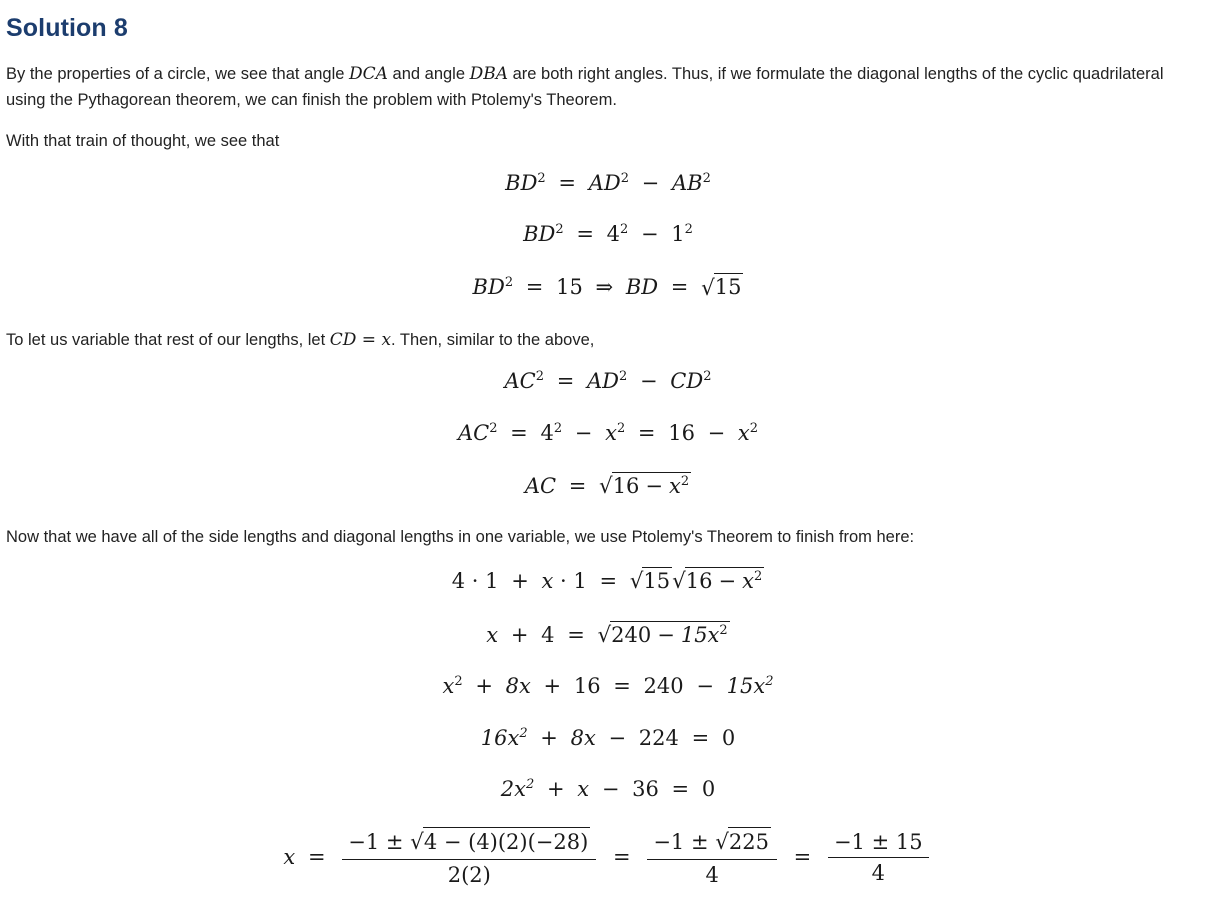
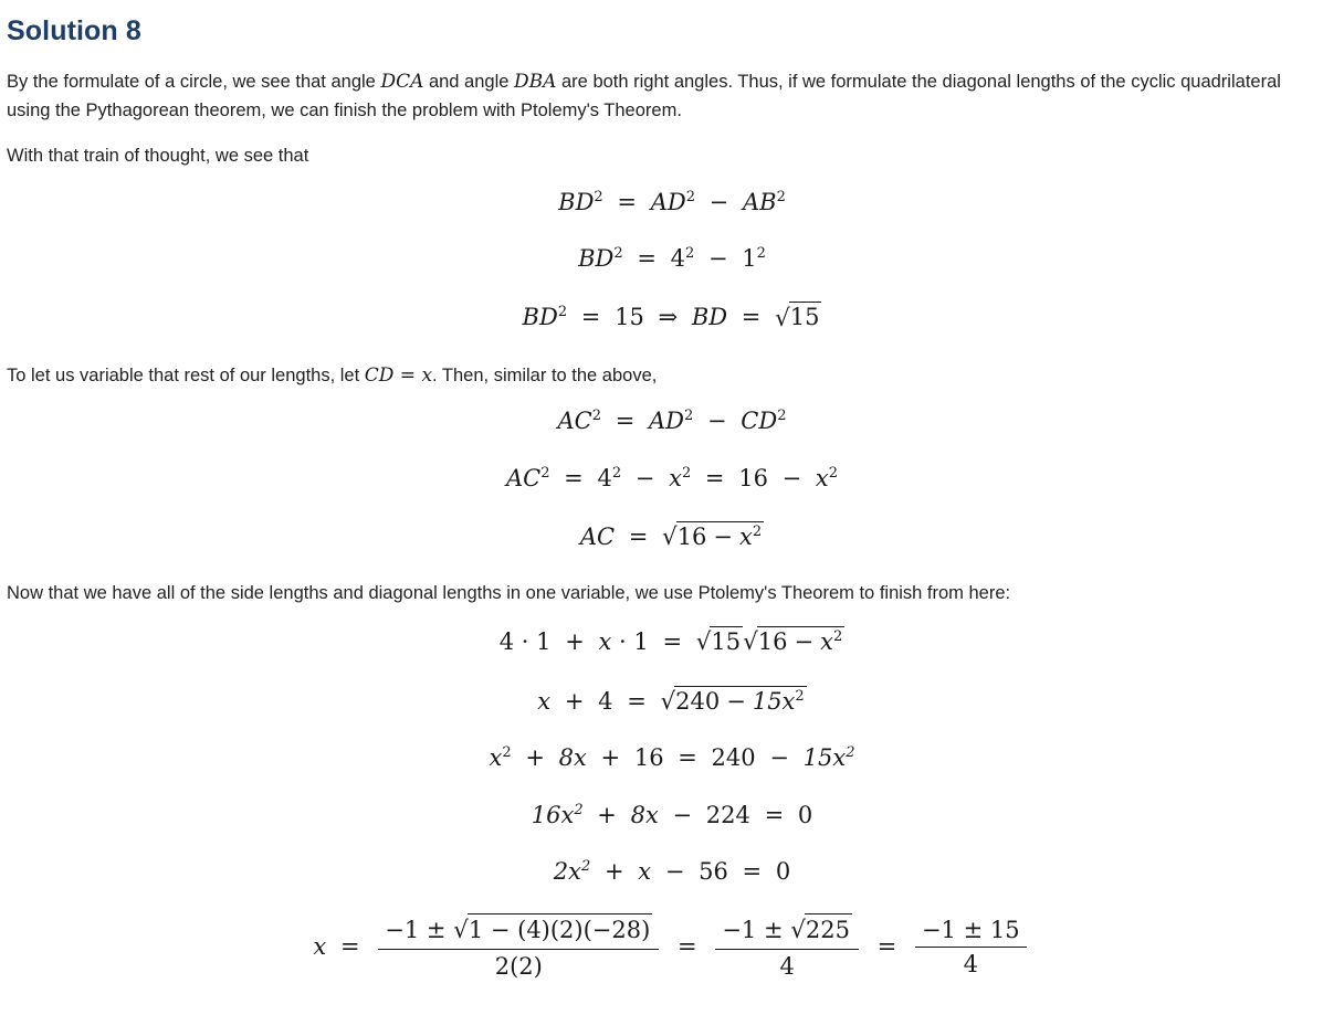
  Solution 8
- By the properties of a circle, we see that angle DCA and angle DBA are both right angles. Thus, if we formulate the diagonal lengths of the cyclic quadrilateral using the Pythagorean theorem, we can finish the problem with Ptolemy's Theorem.
+ By the formulate of a circle, we see that angle DCA and angle DBA are both right angles. Thus, if we formulate the diagonal lengths of the cyclic quadrilateral using the Pythagorean theorem, we can finish the problem with Ptolemy's Theorem.
  With that train of thought, we see that
  BD2 = AD2 − AB2
  BD2 = 42 − 12
  BD2 = 15 ⇒ BD = √15
  To let us variable that rest of our lengths, let CD = x. Then, similar to the above,
  AC2 = AD2 − CD2
  AC2 = 42 − x2 = 16 − x2
  AC = √16 − x2
  Now that we have all of the side lengths and diagonal lengths in one variable, we use Ptolemy's Theorem to finish from here:
  4 · 1 + x · 1 = √15√16 − x2
  x + 4 = √240 − 15x2
  x2 + 8x + 16 = 240 − 15x2
  16x2 + 8x − 224 = 0
- 2x2 + x − 36 = 0
+ 2x2 + x − 56 = 0
  x =
- −1 ± √4 − (4)(2)(−28)
+ −1 ± √1 − (4)(2)(−28)
  2(2)
  =
  −1 ± √225
  4
  =
  −1 ± 15
  4
